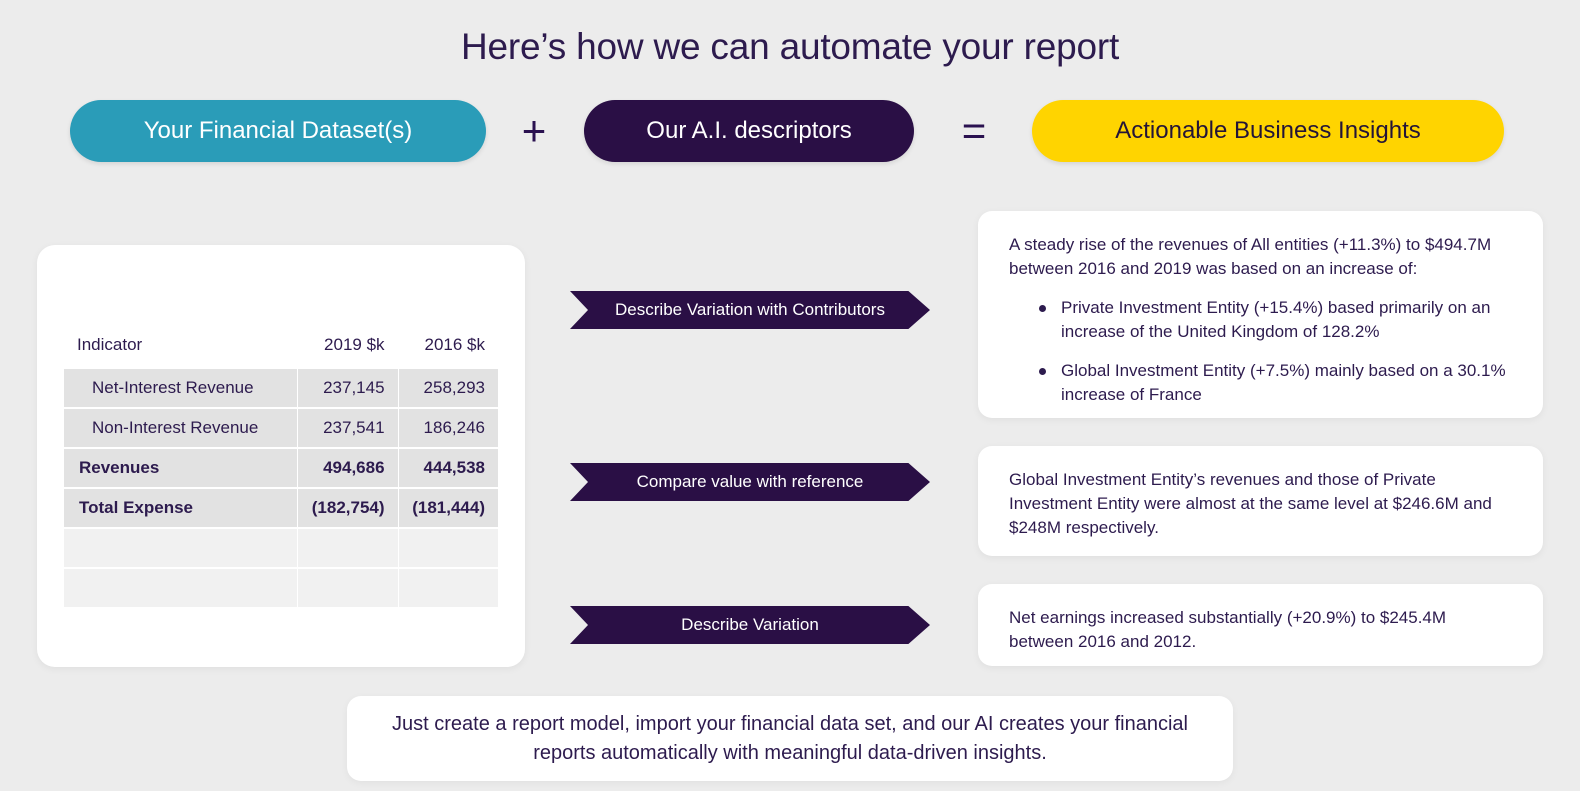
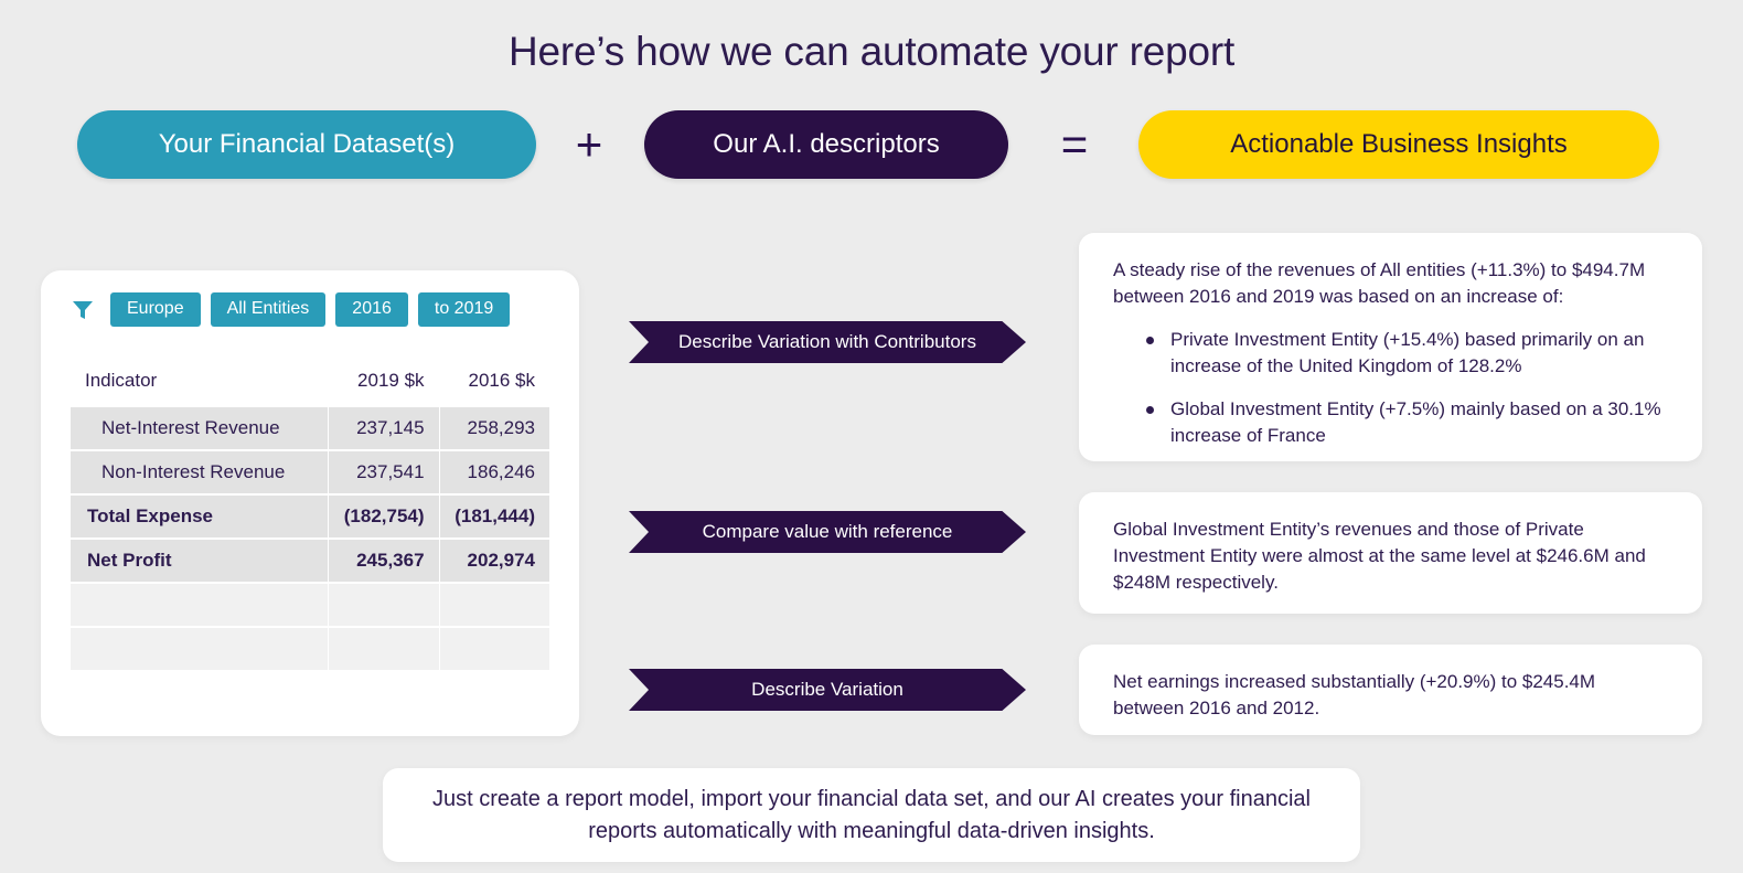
  Here’s how we can automate your report
  Your Financial Dataset(s)
  +
  Our A.I. descriptors
  =
  Actionable Business Insights
+ Europe
+ All Entities
+ 2016
+ to 2019
  Indicator	2019 $k	2016 $k
  Net-Interest Revenue	237,145	258,293
  Non-Interest Revenue	237,541	186,246
- Revenues	494,686	444,538
  Total Expense	(182,754)	(181,444)
+ Net Profit	245,367	202,974
  Describe Variation with Contributors
  Compare value with reference
  Describe Variation
  A steady rise of the revenues of All entities (+11.3%) to $494.7M between 2016 and 2019 was based on an increase of:
  Private Investment Entity (+15.4%) based primarily on an increase of the United Kingdom of 128.2%
  Global Investment Entity (+7.5%) mainly based on a 30.1% increase of France
  Global Investment Entity’s revenues and those of Private Investment Entity were almost at the same level at $246.6M and $248M respectively.
  Net earnings increased substantially (+20.9%) to $245.4M between 2016 and 2012.
  Just create a report model, import your financial data set, and our AI creates your financial reports automatically with meaningful data-driven insights.
